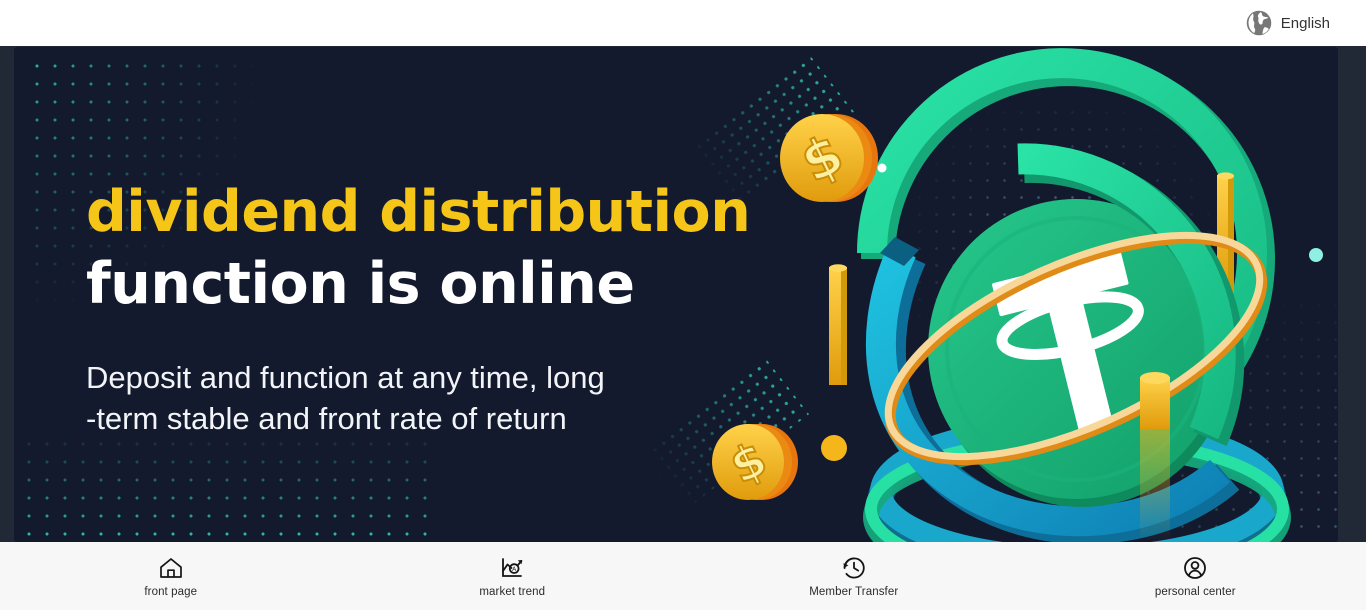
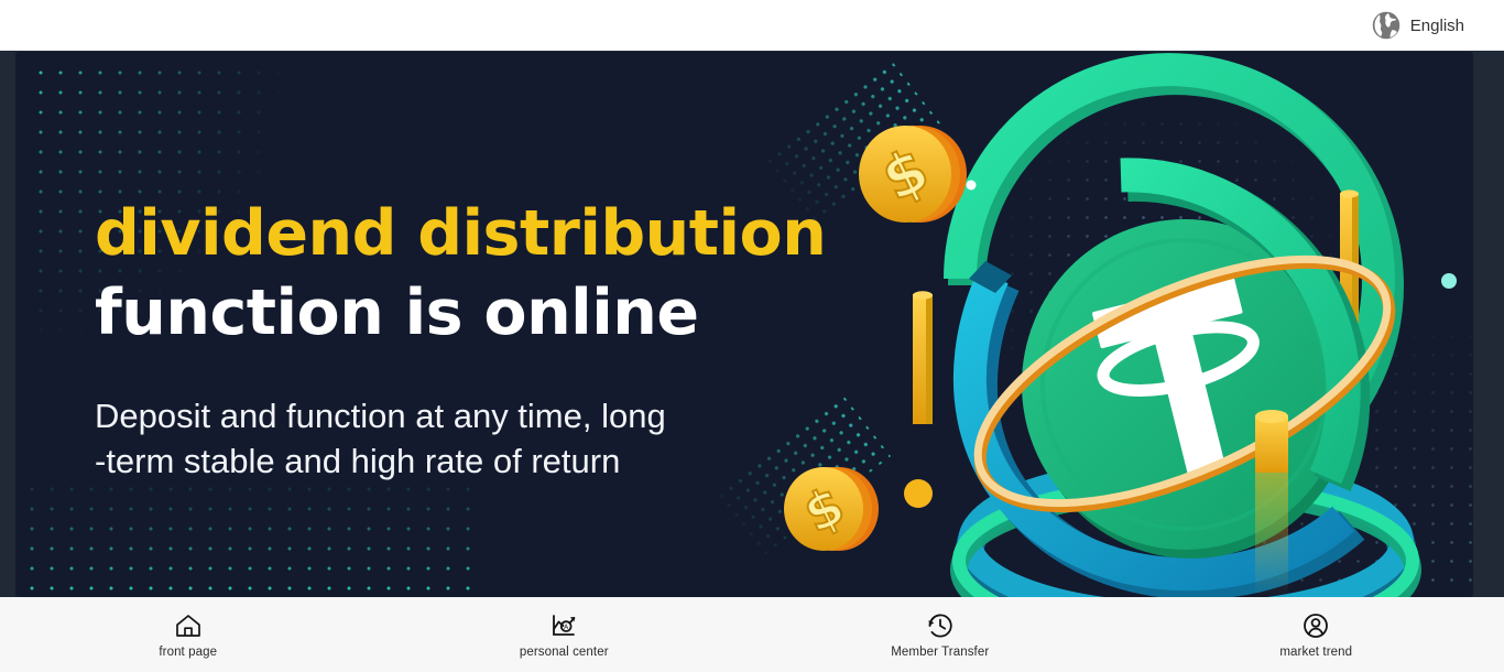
  English
  dividend distribution
  function is online
  Deposit and function at any time, long
- -term stable and front rate of return
+ -term stable and high rate of return
  front page
- market trend
+ personal center
  Member Transfer
- personal center
+ market trend
